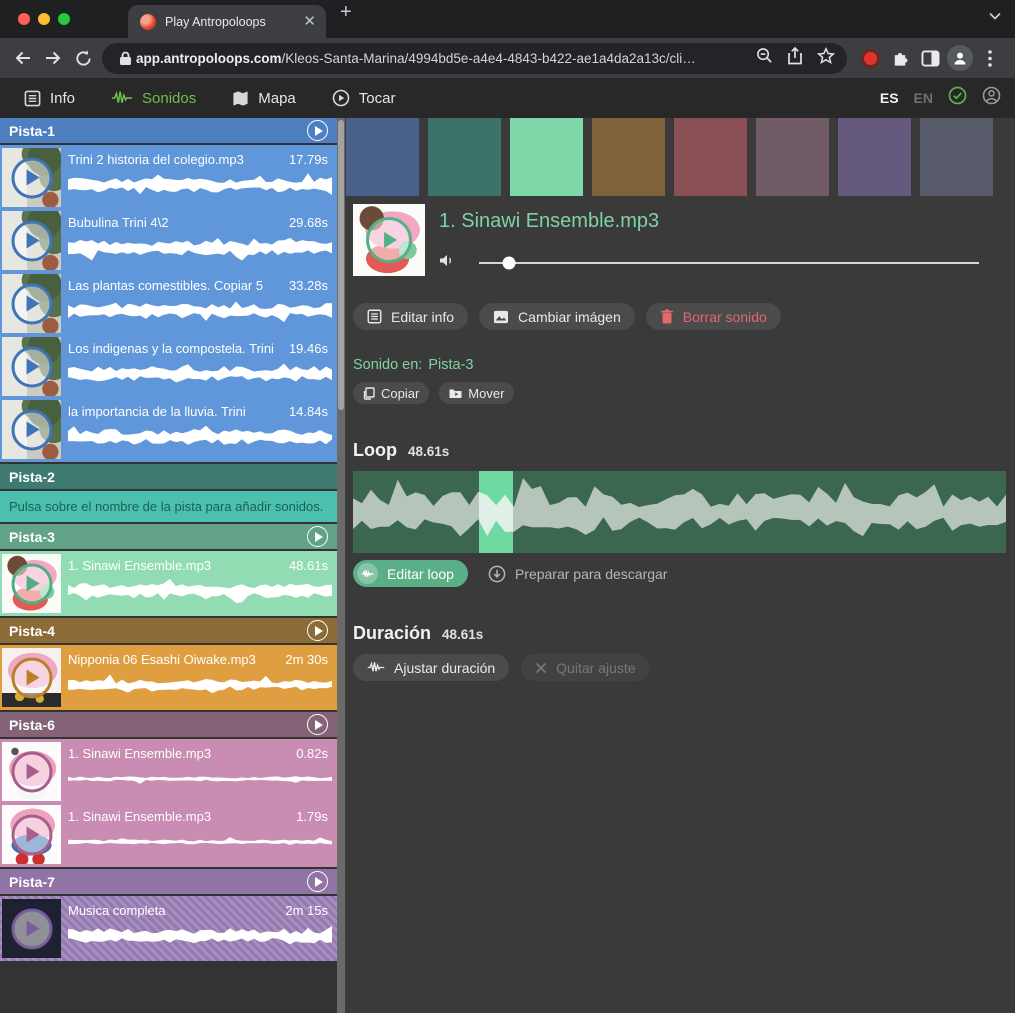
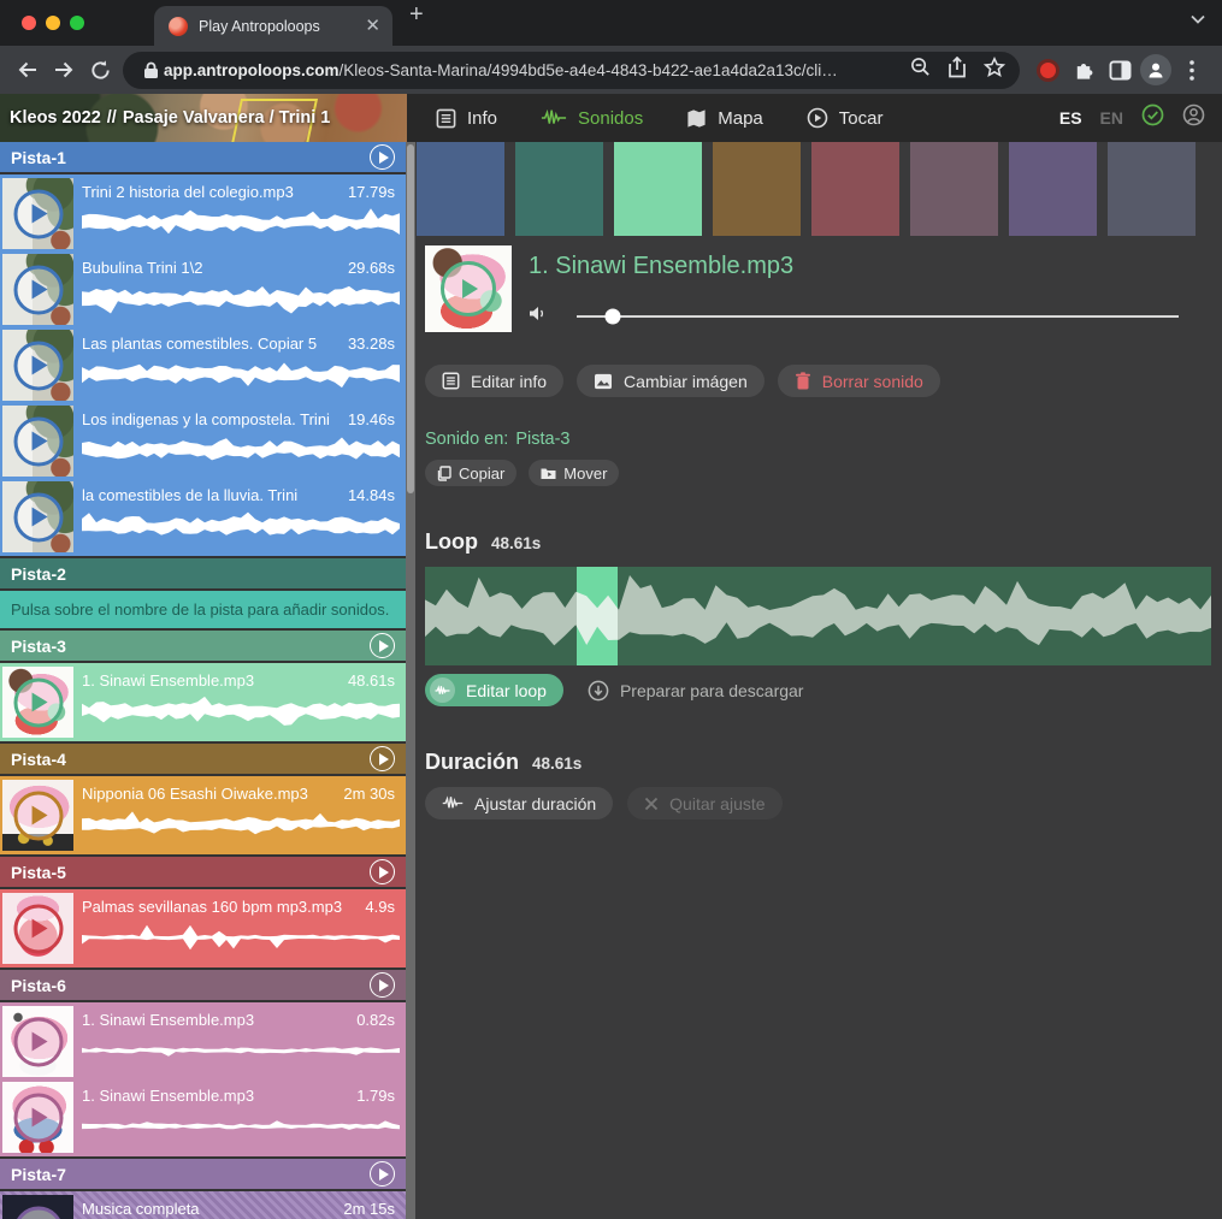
  Play Antropoloops
  ✕
  +
  app.antropoloops.com/Kleos-Santa-Marina/4994bd5e-a4e4-4843-b422-ae1a4da2a13c/cli…
+ Kleos 2022 // Pasaje Valvanera / Trini 1
  Info
  Sonidos
  Mapa
  Tocar
  ES
  EN
  Pista-1
  Trini 2 historia del colegio.mp3
  17.79s
- Bubulina Trini 4\2
+ Bubulina Trini 1\2
  29.68s
  Las plantas comestibles. Copiar 5
  33.28s
  Los indigenas y la compostela. Trini
  19.46s
- la importancia de la lluvia. Trini
+ la comestibles de la lluvia. Trini
  14.84s
  Pista-2
  Pulsa sobre el nombre de la pista para añadir sonidos.
  Pista-3
  1. Sinawi Ensemble.mp3
  48.61s
  Pista-4
  Nipponia 06 Esashi Oiwake.mp3
  2m 30s
+ Pista-5
+ Palmas sevillanas 160 bpm mp3.mp3
+ 4.9s
  Pista-6
  1. Sinawi Ensemble.mp3
  0.82s
  1. Sinawi Ensemble.mp3
  1.79s
  Pista-7
  Musica completa
  2m 15s
  1. Sinawi Ensemble.mp3
  Editar info
  Cambiar imágen
  Borrar sonido
  Sonido en: Pista-3
  Copiar
  Mover
  Loop
  48.61s
  Editar loop
  Preparar para descargar
  Duración
  48.61s
  Ajustar duración
  Quitar ajuste
